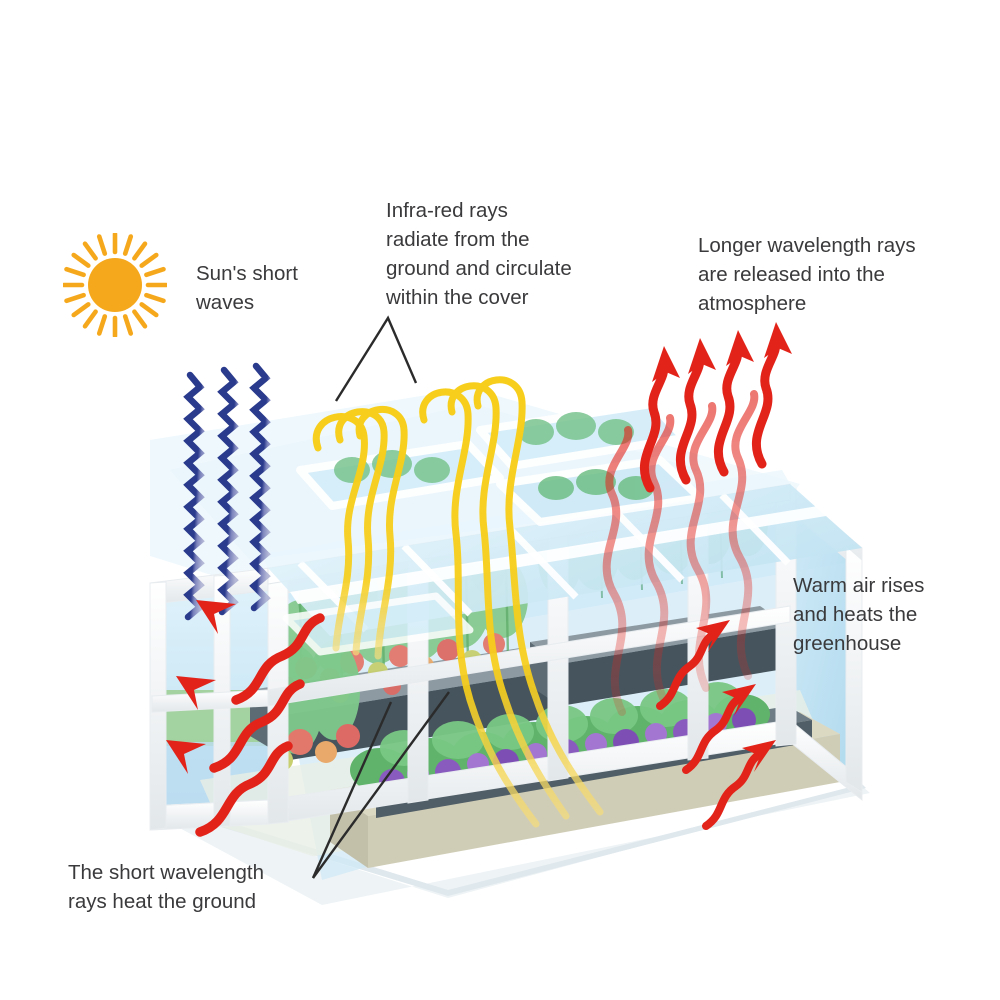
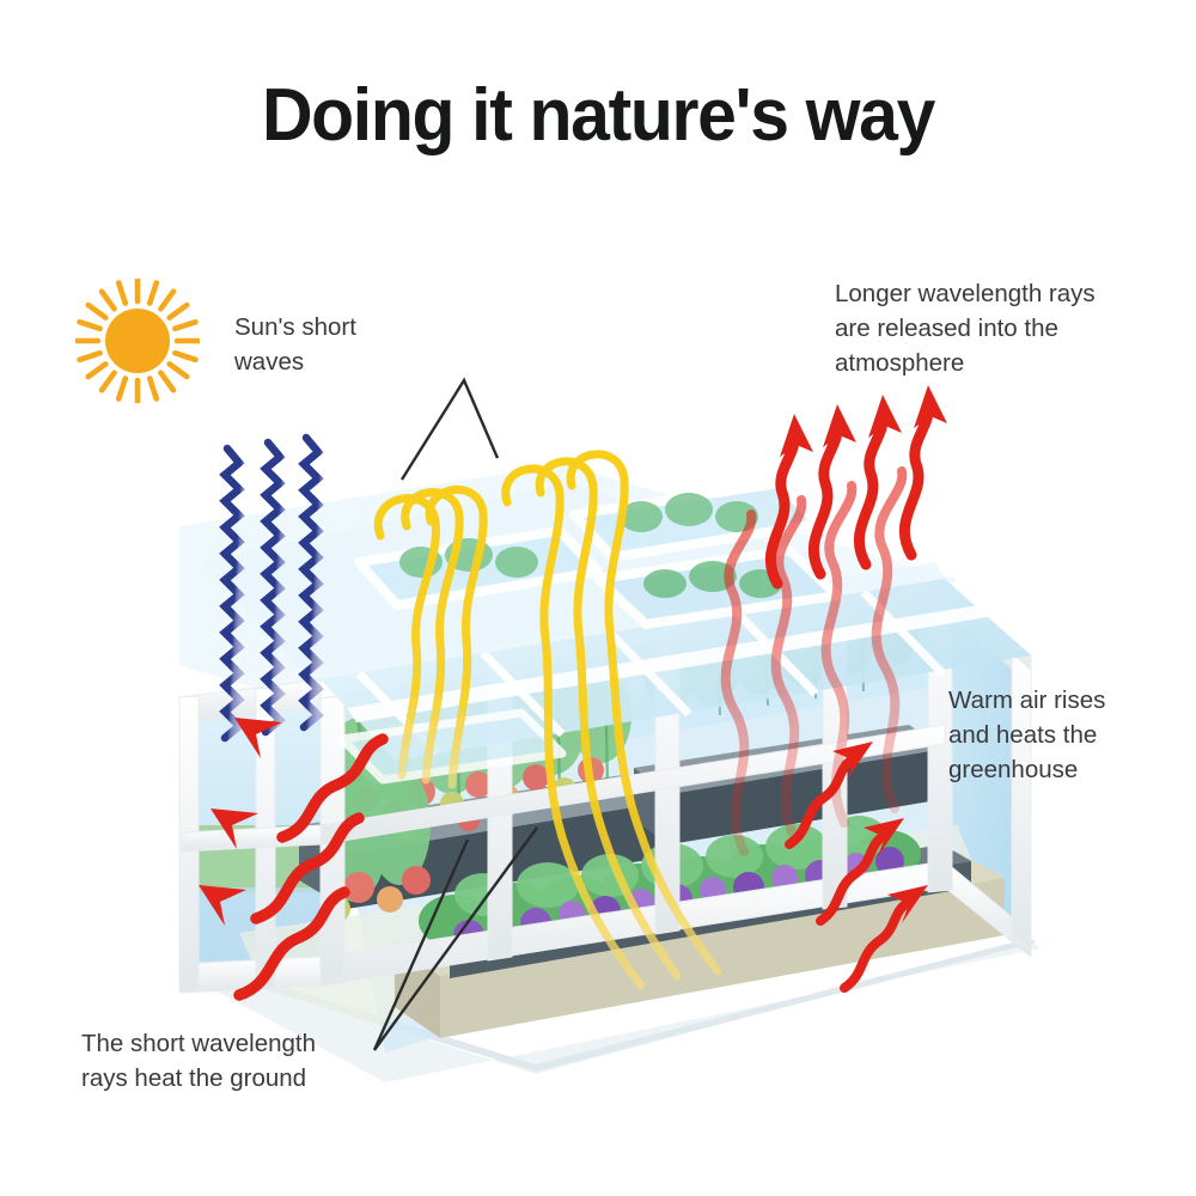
+ Doing it nature's way
  Sun's short
  waves
- Infra-red rays
- radiate from the
- ground and circulate
- within the cover
  Longer wavelength rays
  are released into the
  atmosphere
  Warm air rises
  and heats the
  greenhouse
  The short wavelength
  rays heat the ground
